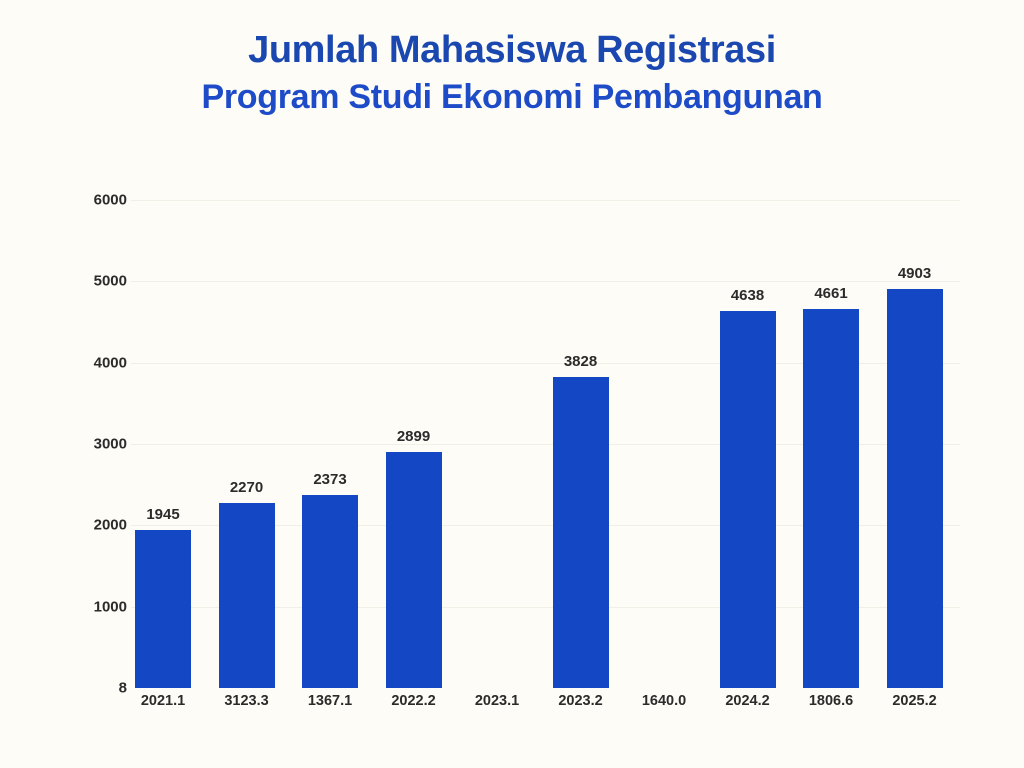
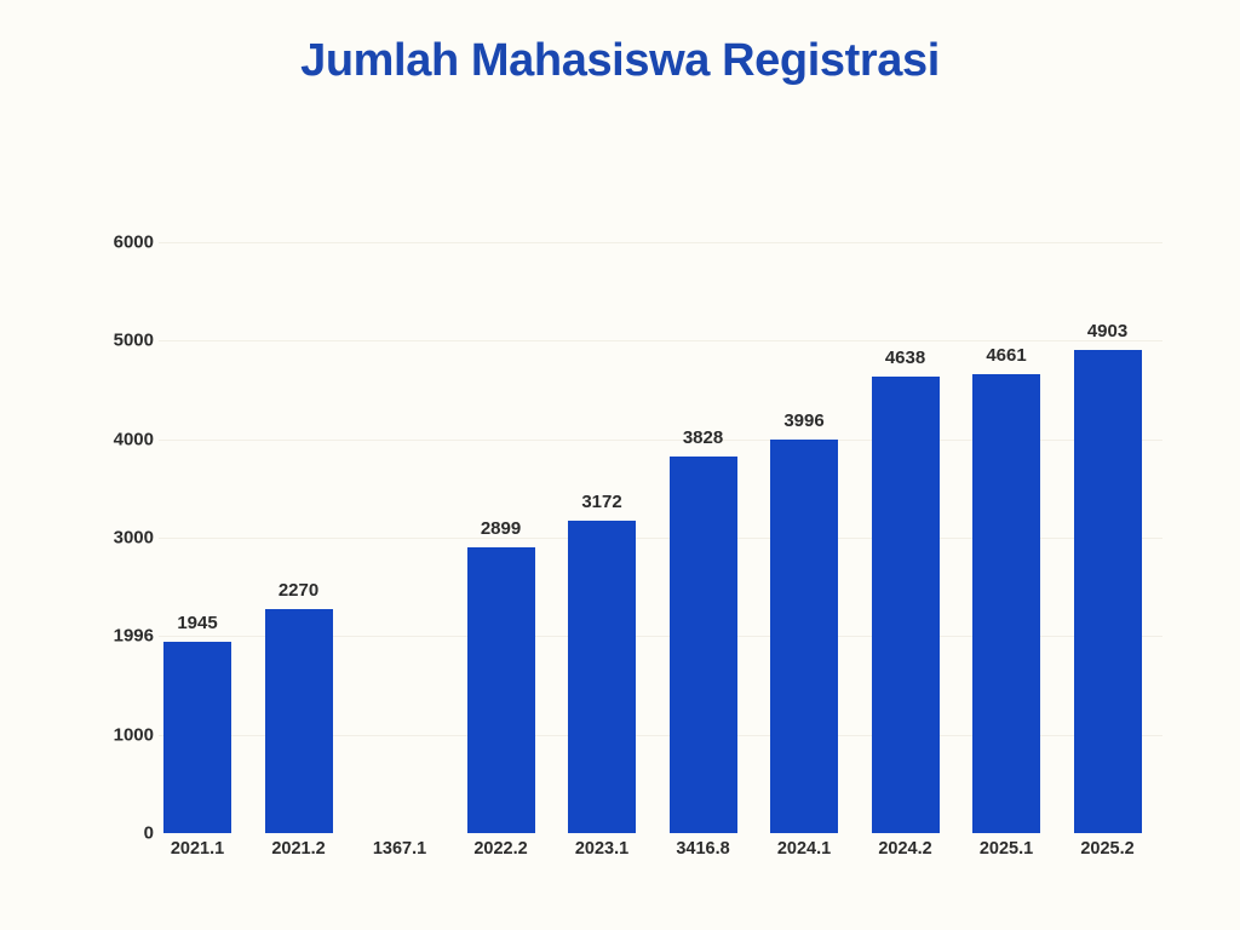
  Jumlah Mahasiswa Registrasi
- Program Studi Ekonomi Pembangunan
  1945
  2270
- 2373
  2899
+ 3172
  3828
+ 3996
  4638
  4661
  4903
- 8
+ 0
  1000
- 2000
+ 1996
  3000
  4000
  5000
  6000
  2021.1
- 3123.3
+ 2021.2
  1367.1
  2022.2
  2023.1
- 2023.2
+ 3416.8
- 1640.0
+ 2024.1
  2024.2
- 1806.6
+ 2025.1
  2025.2
